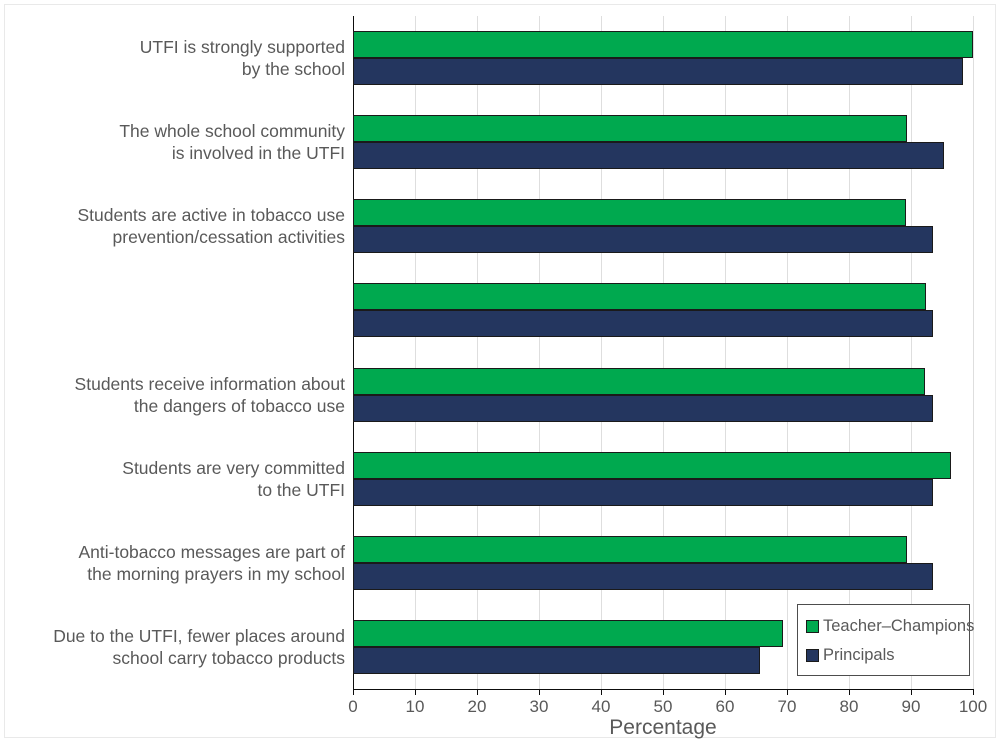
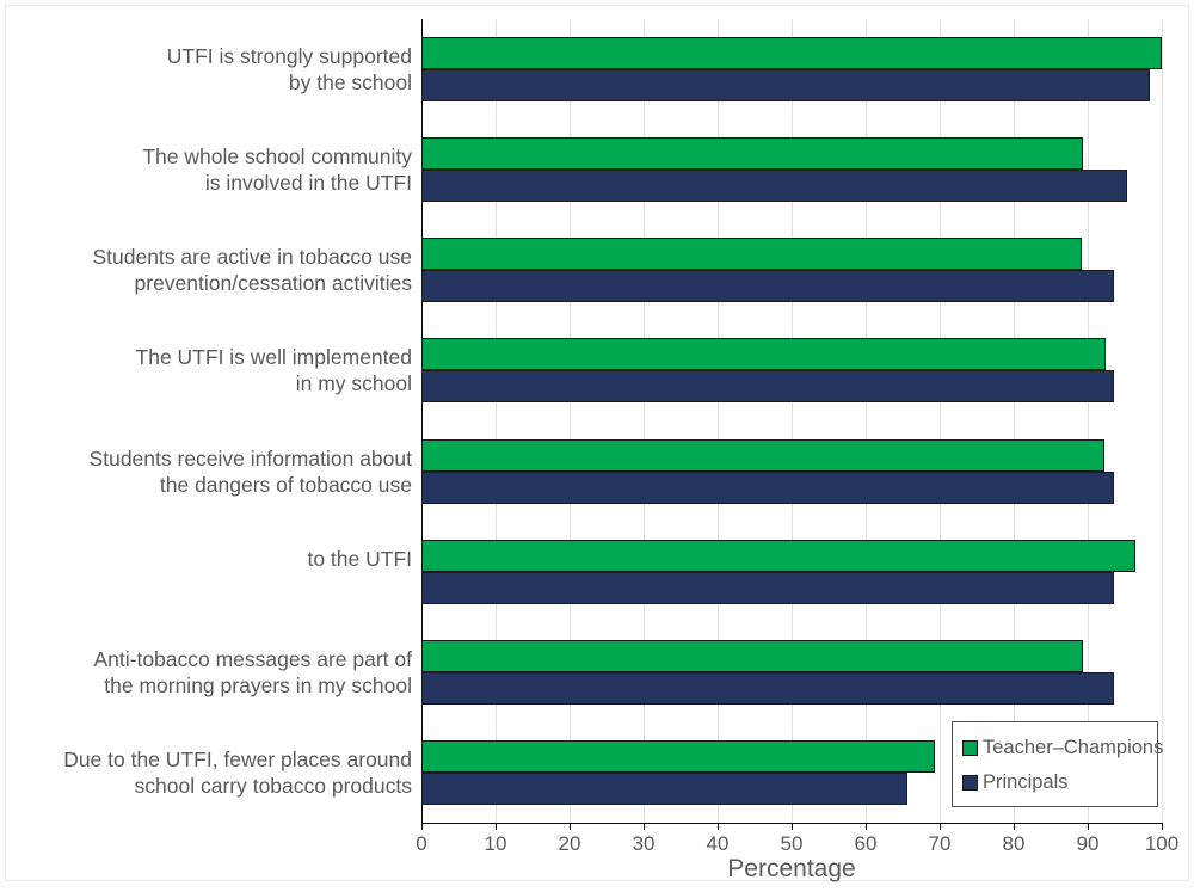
  UTFI is strongly supported
  by the school
  The whole school community
  is involved in the UTFI
  Students are active in tobacco use
  prevention/cessation activities
+ The UTFI is well implemented
+ in my school
  Students receive information about
  the dangers of tobacco use
- Students are very committed
  to the UTFI
  Anti-tobacco messages are part of
  the morning prayers in my school
  Due to the UTFI, fewer places around
  school carry tobacco products
  0
  10
  20
  30
  40
  50
  60
  70
  80
  90
  100
  Percentage
  Teacher–Champions
  Principals
